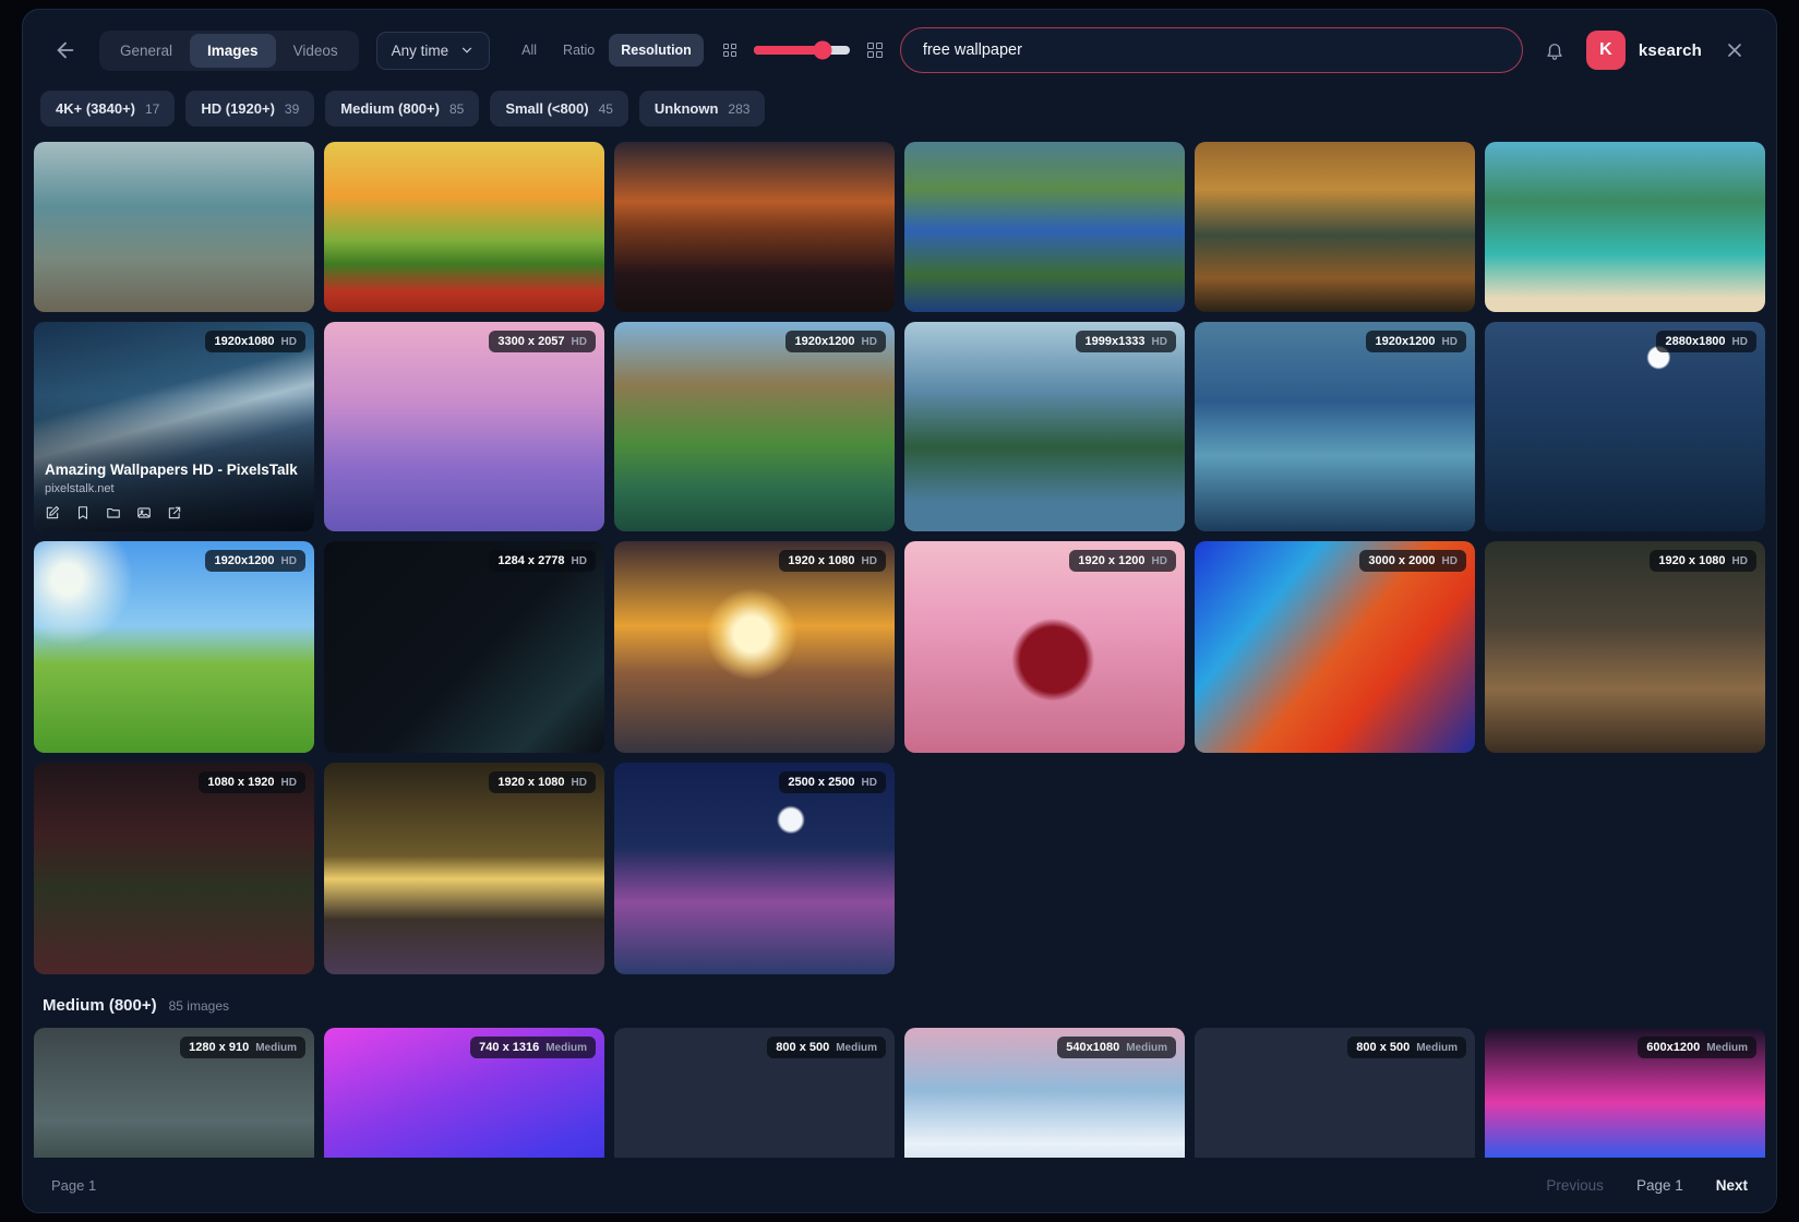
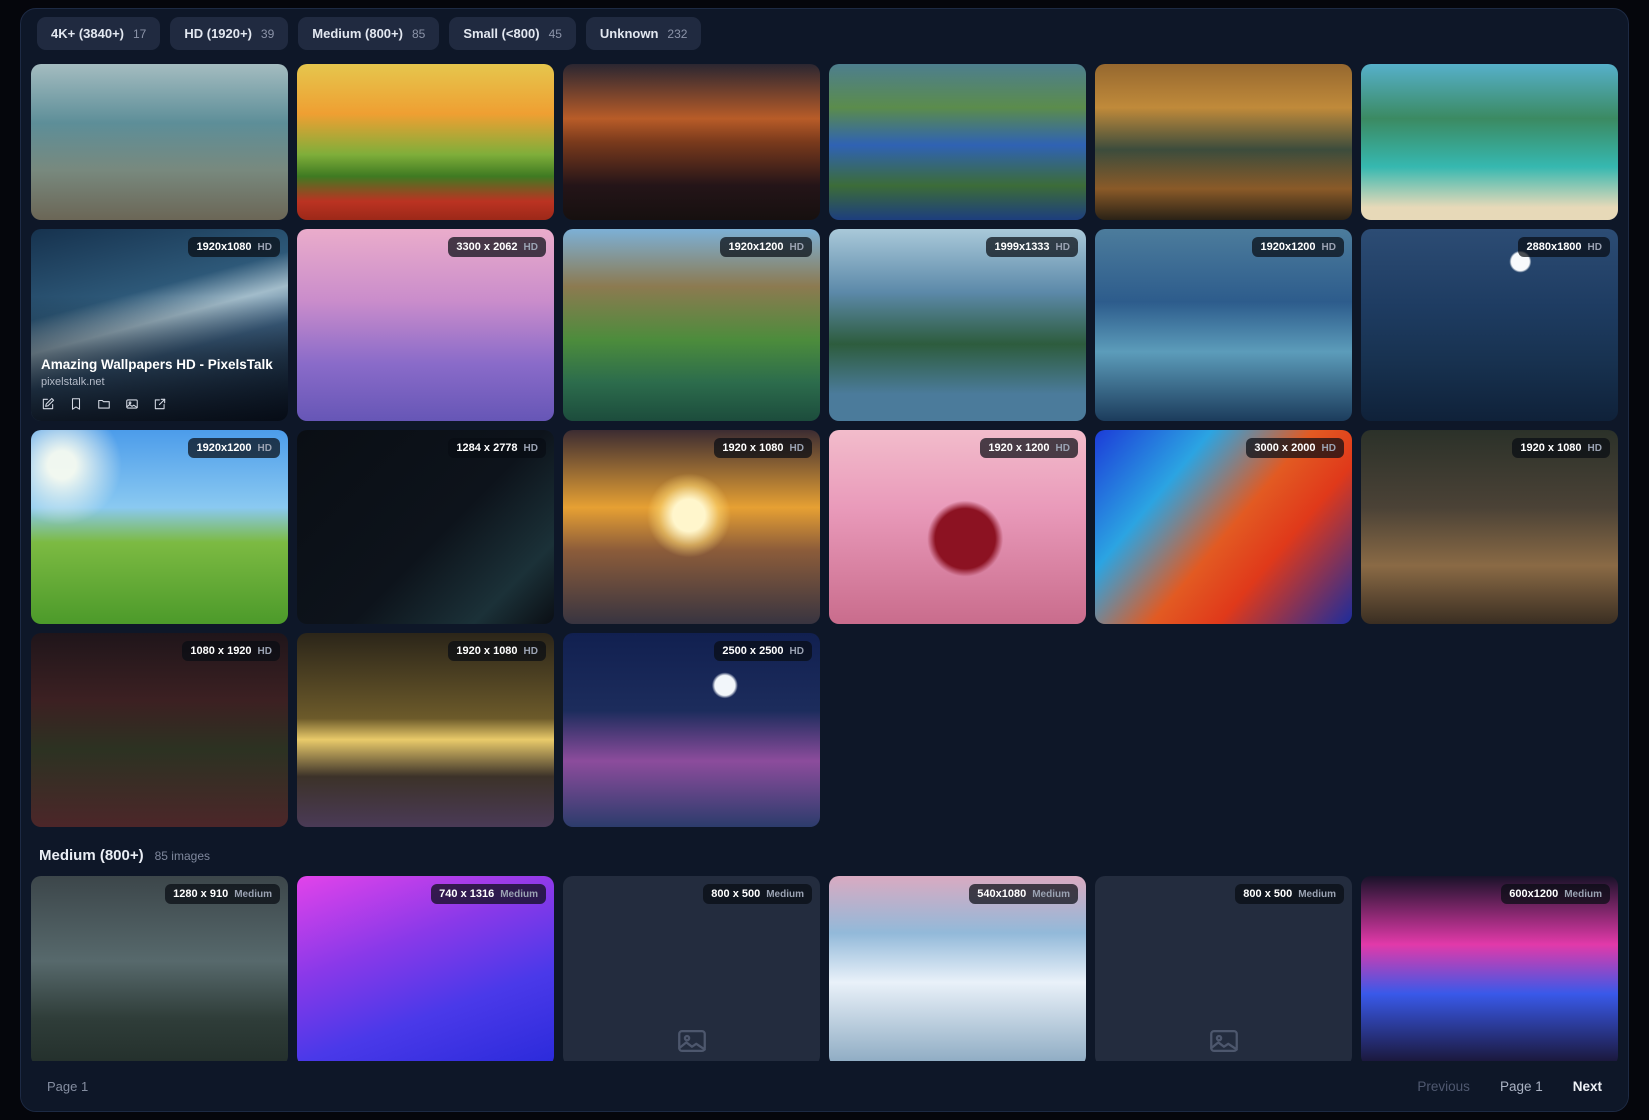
- General
- Images
- Videos
- Any time
- All
- Ratio
- Resolution
- free wallpaper
- K
- ksearch
  4K+ (3840+)
  17
  HD (1920+)
  39
  Medium (800+)
  85
  Small (<800)
  45
  Unknown
- 283
+ 232
  Amazing Wallpapers HD - PixelsTalk
  pixelstalk.net
- 3300 x 2057
+ 3300 x 2062
  HD
  1920x1200
  HD
  1999x1333
  HD
  1920x1200
  HD
  2880x1800
  HD
  1920x1200
  HD
  1284 x 2778
  HD
  1920 x 1080
  HD
  1920 x 1200
  HD
  3000 x 2000
  HD
  1920 x 1080
  HD
  1080 x 1920
  HD
  1920 x 1080
  HD
  2500 x 2500
  HD
  Medium (800+)
  85 images
  1280 x 910
  Medium
  740 x 1316
  Medium
  800 x 500
  Medium
  540x1080
  Medium
  800 x 500
  Medium
  600x1200
  Medium
  Page 1
  Previous
  Page 1
  Next
